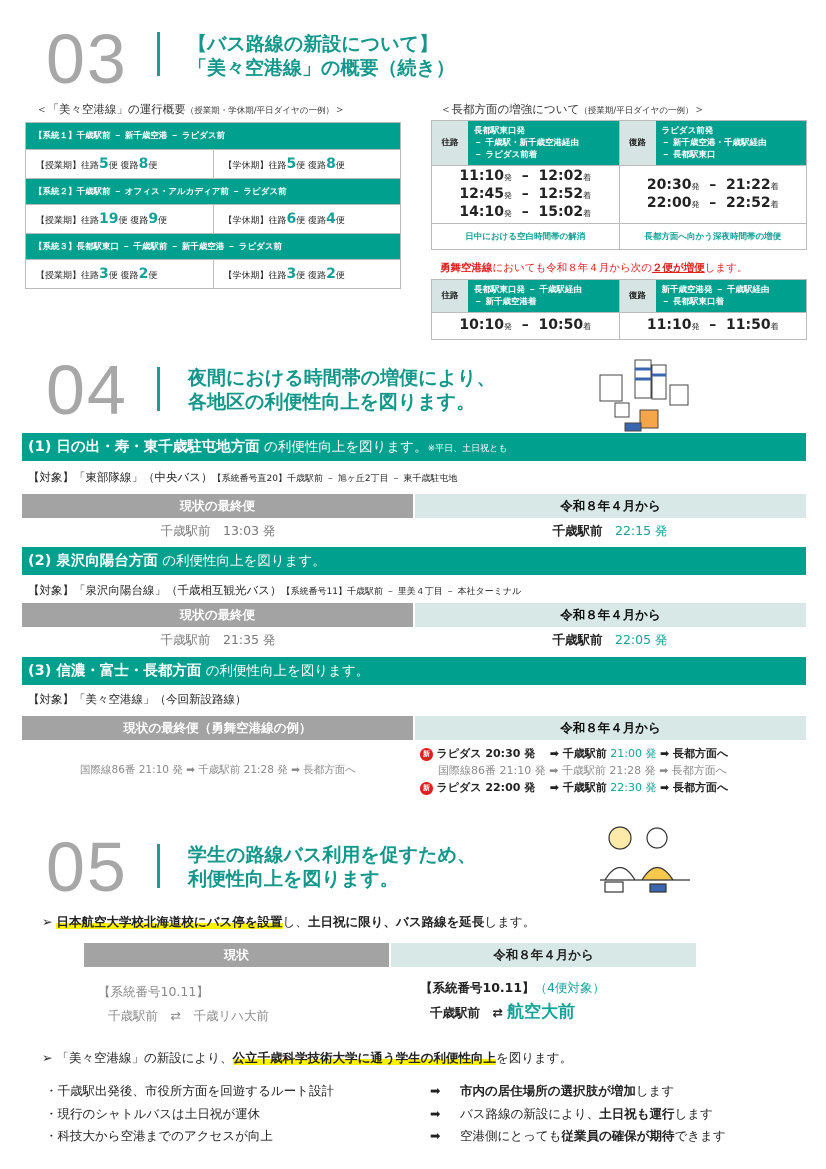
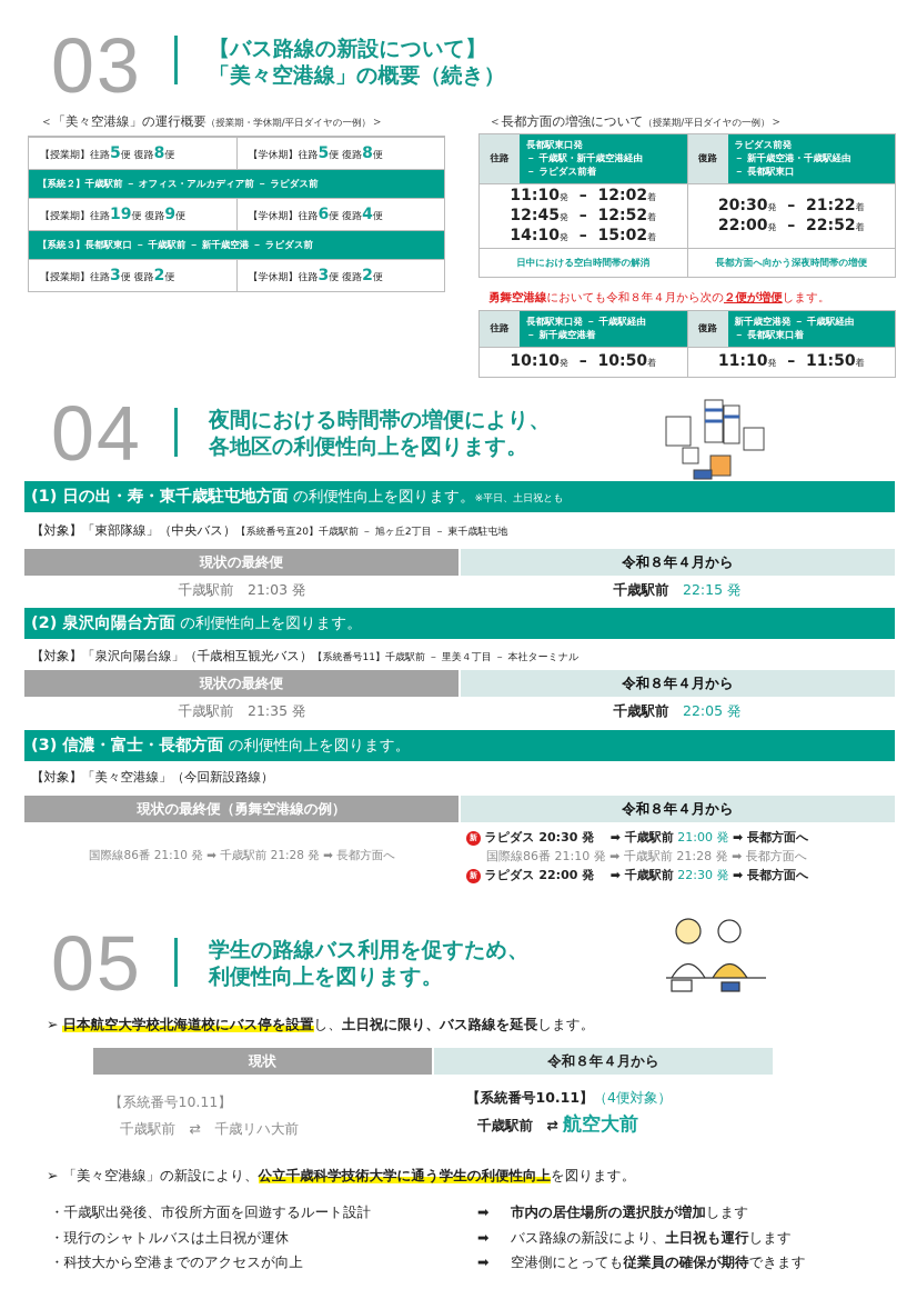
  03
  【バス路線の新設について】
  「美々空港線」の概要（続き）
  ＜「美々空港線」の運行概要（授業期・学休期/平日ダイヤの一例）＞
- 【系統１】千歳駅前 － 新千歳空港 － ラピダス前
  【授業期】往路5便 復路8便
  【学休期】往路5便 復路8便
  【系統２】千歳駅前 － オフィス・アルカディア前 － ラピダス前
  【授業期】往路19便 復路9便
  【学休期】往路6便 復路4便
  【系統３】長都駅東口 － 千歳駅前 － 新千歳空港 － ラピダス前
  【授業期】往路3便 復路2便
  【学休期】往路3便 復路2便
  ＜長都方面の増強について（授業期/平日ダイヤの一例）＞
  往路
  長都駅東口発
  － 千歳駅・新千歳空港経由
  － ラピダス前着
  復路
  ラピダス前発
  － 新千歳空港・千歳駅経由
  － 長都駅東口
  11:10発 – 12:02着
  12:45発 – 12:52着
  14:10発 – 15:02着
  20:30発 – 21:22着
  22:00発 – 22:52着
  日中における空白時間帯の解消
  長都方面へ向かう深夜時間帯の増便
  勇舞空港線においても令和８年４月から次の２便が増便します。
  往路
  長都駅東口発 － 千歳駅経由
  － 新千歳空港着
  復路
  新千歳空港発 － 千歳駅経由
  － 長都駅東口着
  10:10発 – 10:50着
  11:10発 – 11:50着
  04
  夜間における時間帯の増便により、
  各地区の利便性向上を図ります。
  (1) 日の出・寿・東千歳駐屯地方面 の利便性向上を図ります。※平日、土日祝とも
  【対象】「東部隊線」（中央バス）【系統番号直20】千歳駅前 － 旭ヶ丘2丁目 － 東千歳駐屯地
  現状の最終便
  令和８年４月から
- 千歳駅前 13:03 発
+ 千歳駅前 21:03 発
  千歳駅前 22:15 発
  (2) 泉沢向陽台方面 の利便性向上を図ります。
  【対象】「泉沢向陽台線」（千歳相互観光バス）【系統番号11】千歳駅前 － 里美４丁目 － 本社ターミナル
  現状の最終便
  令和８年４月から
  千歳駅前 21:35 発
  千歳駅前 22:05 発
  (3) 信濃・富士・長都方面 の利便性向上を図ります。
  【対象】「美々空港線」（今回新設路線）
  現状の最終便（勇舞空港線の例）
  令和８年４月から
  国際線86番 21:10 発 ➡ 千歳駅前 21:28 発 ➡ 長都方面へ
  新 ラピダス 20:30 発 ➡ 千歳駅前 21:00 発 ➡ 長都方面へ
  国際線86番 21:10 発 ➡ 千歳駅前 21:28 発 ➡ 長都方面へ
  新 ラピダス 22:00 発 ➡ 千歳駅前 22:30 発 ➡ 長都方面へ
  05
  学生の路線バス利用を促すため、
  利便性向上を図ります。
  ➢ 日本航空大学校北海道校にバス停を設置し、土日祝に限り、バス路線を延長します。
  現状
  令和８年４月から
  【系統番号10.11】
  千歳駅前 ⇄ 千歳リハ大前
  【系統番号10.11】（4便対象）
  千歳駅前 ⇄ 航空大前
  ➢ 「美々空港線」の新設により、公立千歳科学技術大学に通う学生の利便性向上を図ります。
  ・千歳駅出発後、市役所方面を回遊するルート設計
  ➡
  市内の居住場所の選択肢が増加します
  ・現行のシャトルバスは土日祝が運休
  ➡
  バス路線の新設により、土日祝も運行します
  ・科技大から空港までのアクセスが向上
  ➡
  空港側にとっても従業員の確保が期待できます
